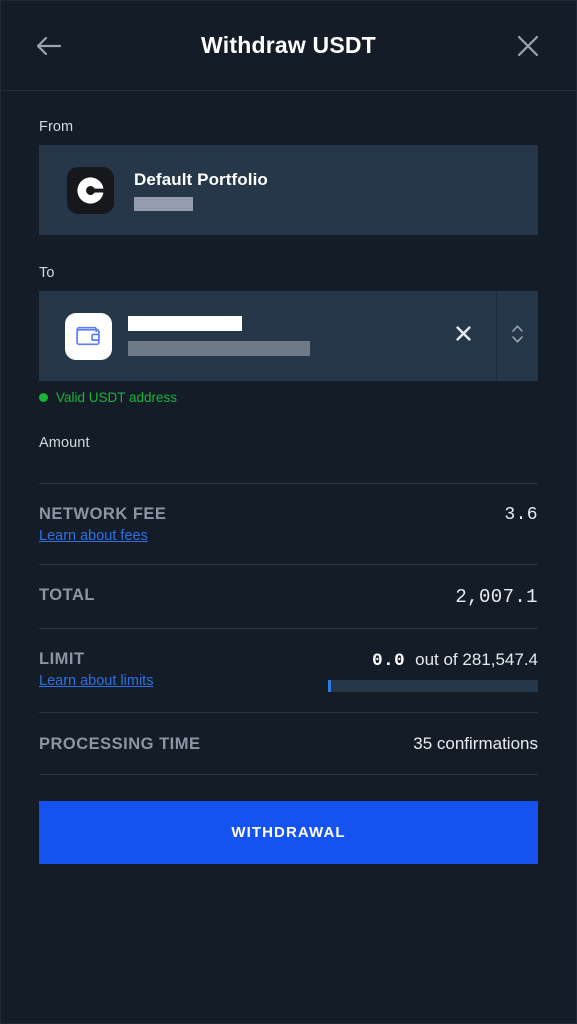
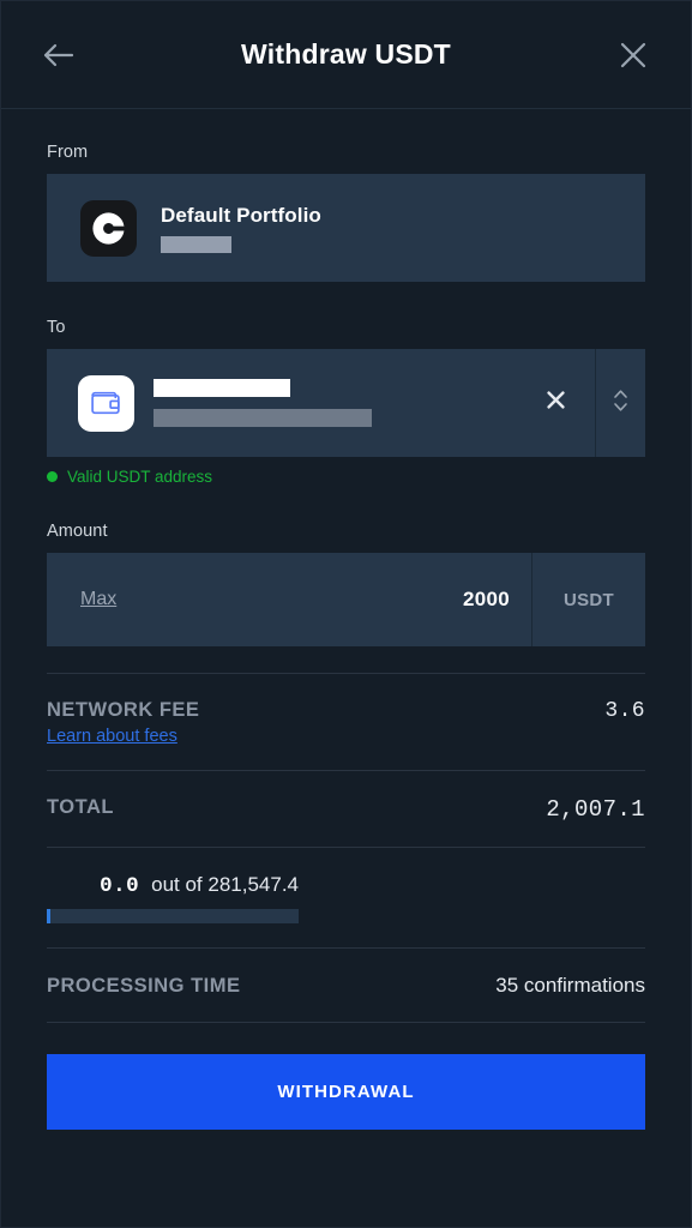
  Withdraw USDT
  From
  Default Portfolio
  To
  Valid USDT address
  Amount
+ Max
+ 2000
+ USDT
  NETWORK FEE
  Learn about fees
  3.6
  TOTAL
  2,007.1
- LIMIT
- Learn about limits
  0.0
  out of 281,547.4
  PROCESSING TIME
  35 confirmations
  WITHDRAWAL
